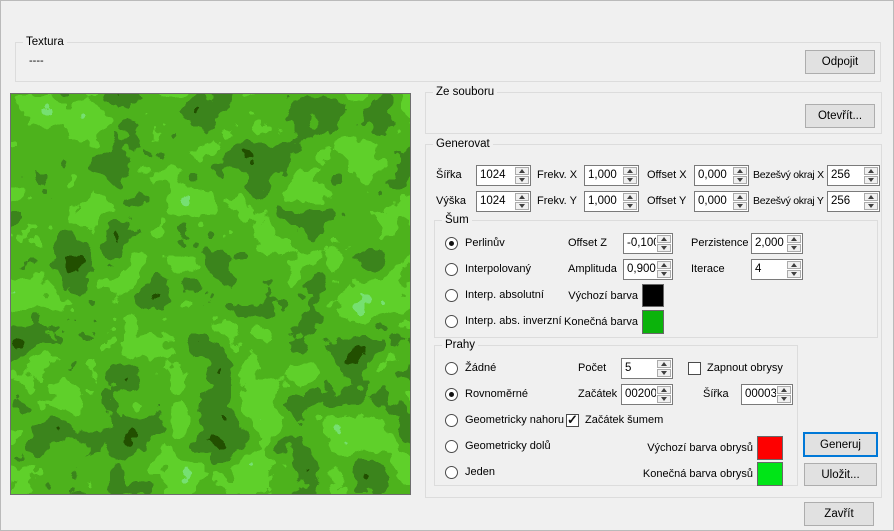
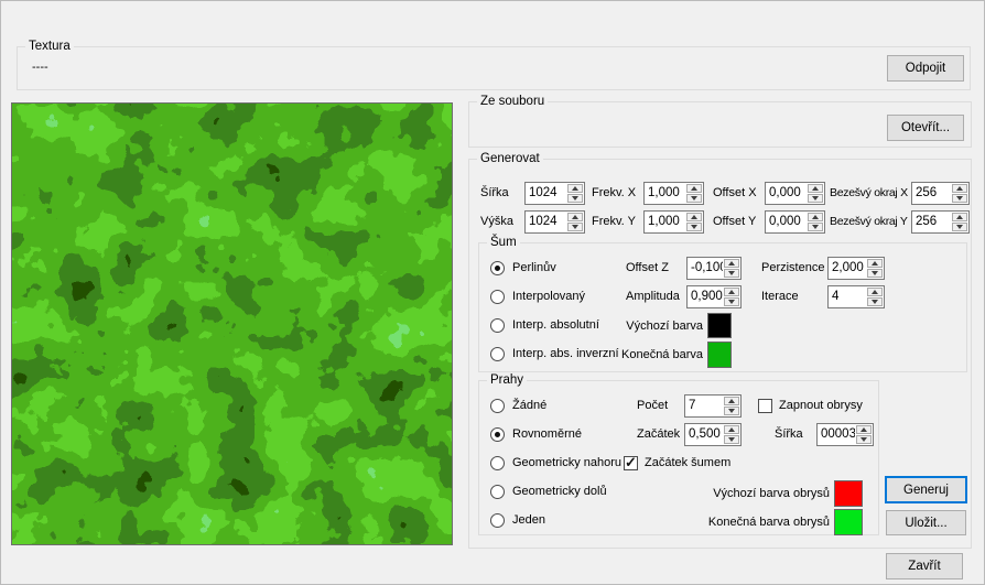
  Textura
  ----
  Odpojit
  Ze souboru
  Otevřít...
  Generovat
  Šířka
  1024
  Frekv. X
  1,000
  Offset X
  0,000
  Bezešvý okraj X
  256
  Výška
  1024
  Frekv. Y
  1,000
  Offset Y
  0,000
  Bezešvý okraj Y
  256
  Šum
  Perlinův
  Interpolovaný
  Interp. absolutní
  Interp. abs. inverzní
  Offset Z
  -0,10
  Perzistence
  2,000
  Amplituda
  0,900
  Iterace
  4
  Výchozí barva
  Konečná barva
  Prahy
  Žádné
  Rovnoměrné
  Geometricky nahoru
  Geometricky dolů
  Jeden
  Počet
- 5
+ 7
  Zapnout obrysy
  Začátek
- 00200
+ 0,500
  Šířka
  00003
  Začátek šumem
  Výchozí barva obrysů
  Konečná barva obrysů
  Generuj
  Uložit...
  Zavřít
